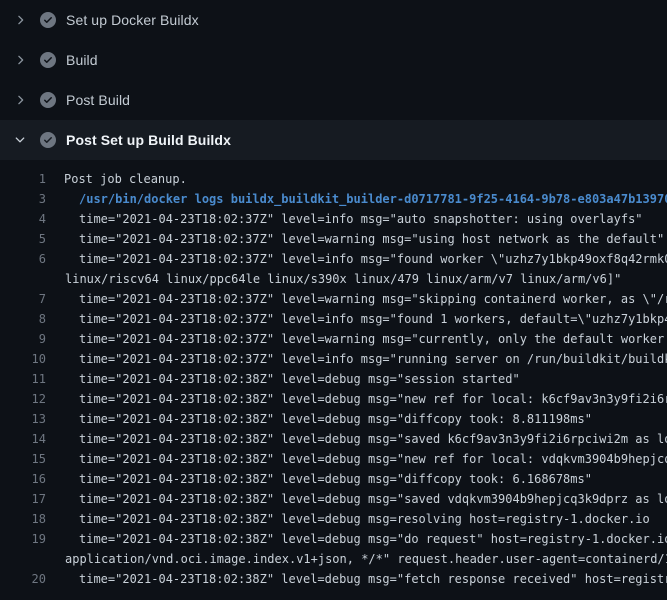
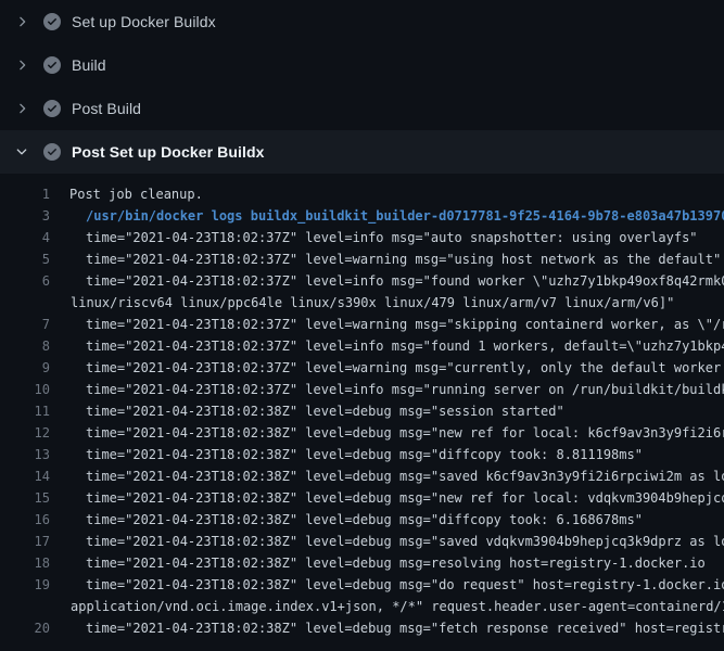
  Set up Docker Buildx
  Build
  Post Build
- Post Set up Build Buildx
+ Post Set up Docker Buildx
  1
  Post job cleanup.
  3
  /usr/bin/docker logs buildx_buildkit_builder-d0717781-9f25-4164-9b78-e803a47b1397
  4
  time="2021-04-23T18:02:37Z" level=info msg="auto snapshotter: using overlayfs"
  5
  time="2021-04-23T18:02:37Z" level=warning msg="using host network as the default"
  6
  time="2021-04-23T18:02:37Z" level=info msg="found worker \"uzhz7y1bkp49oxf8q42rmk
  linux/riscv64 linux/ppc64le linux/s390x linux/479 linux/arm/v7 linux/arm/v6]"
  7
  time="2021-04-23T18:02:37Z" level=warning msg="skipping containerd worker, as \"/
  8
  time="2021-04-23T18:02:37Z" level=info msg="found 1 workers, default=\"uzhz7y1bkp
  9
  time="2021-04-23T18:02:37Z" level=warning msg="currently, only the default worker
  10
  time="2021-04-23T18:02:37Z" level=info msg="running server on /run/buildkit/build
  11
  time="2021-04-23T18:02:38Z" level=debug msg="session started"
  12
  time="2021-04-23T18:02:38Z" level=debug msg="new ref for local: k6cf9av3n3y9fi2i6
  13
  time="2021-04-23T18:02:38Z" level=debug msg="diffcopy took: 8.811198ms"
  14
  time="2021-04-23T18:02:38Z" level=debug msg="saved k6cf9av3n3y9fi2i6rpciwi2m as l
  15
  time="2021-04-23T18:02:38Z" level=debug msg="new ref for local: vdqkvm3904b9hepjc
  16
  time="2021-04-23T18:02:38Z" level=debug msg="diffcopy took: 6.168678ms"
  17
  time="2021-04-23T18:02:38Z" level=debug msg="saved vdqkvm3904b9hepjcq3k9dprz as l
  18
  time="2021-04-23T18:02:38Z" level=debug msg=resolving host=registry-1.docker.io
  19
  time="2021-04-23T18:02:38Z" level=debug msg="do request" host=registry-1.docker.i
  application/vnd.oci.image.index.v1+json, */*" request.header.user-agent=containerd/
  20
  time="2021-04-23T18:02:38Z" level=debug msg="fetch response received" host=regist
